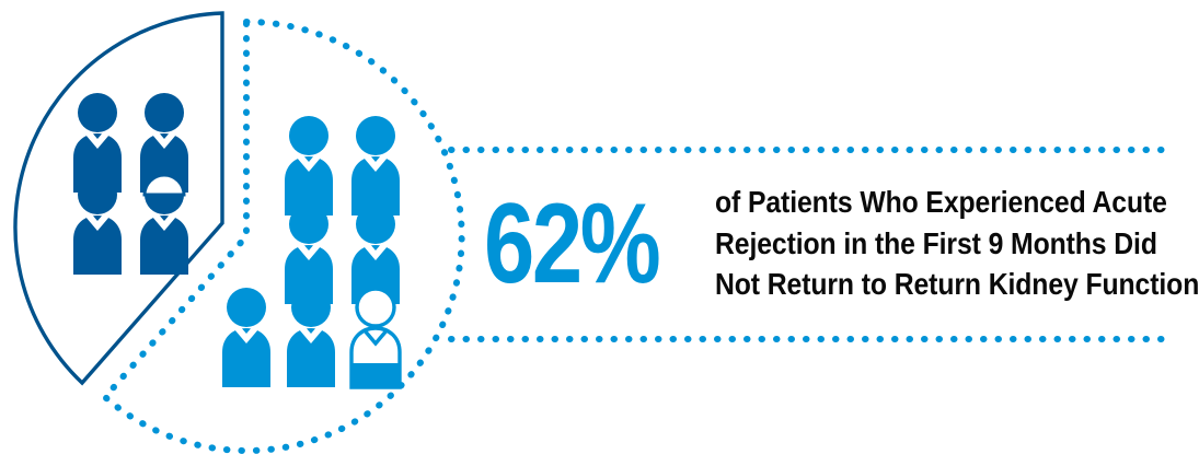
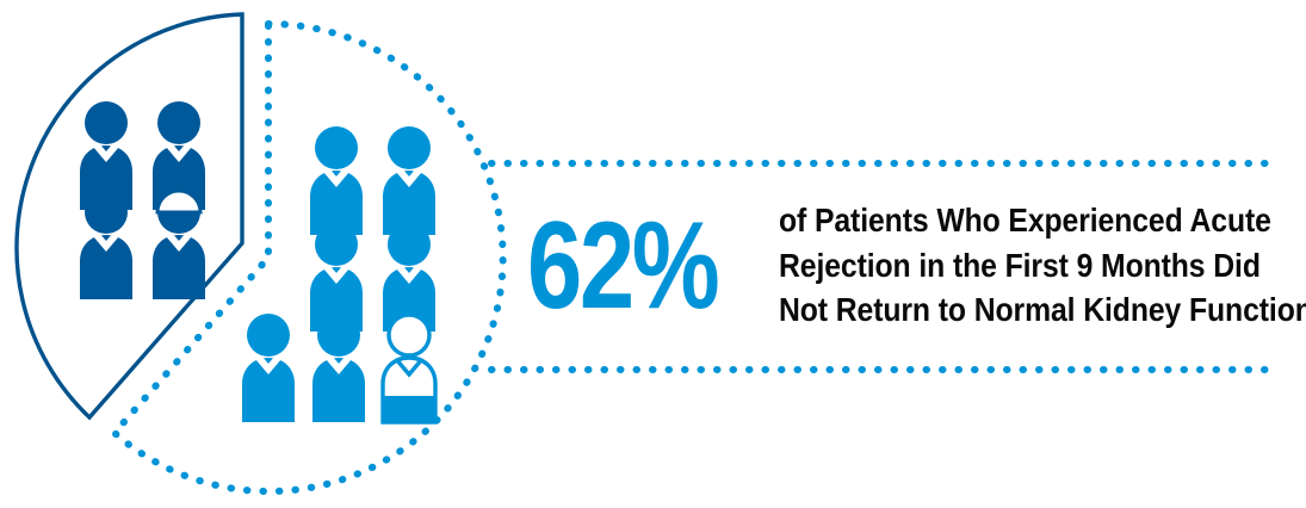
  62%
  of Patients Who Experienced Acute
  Rejection in the First 9 Months Did
- Not Return to Return Kidney Function
+ Not Return to Normal Kidney Function
